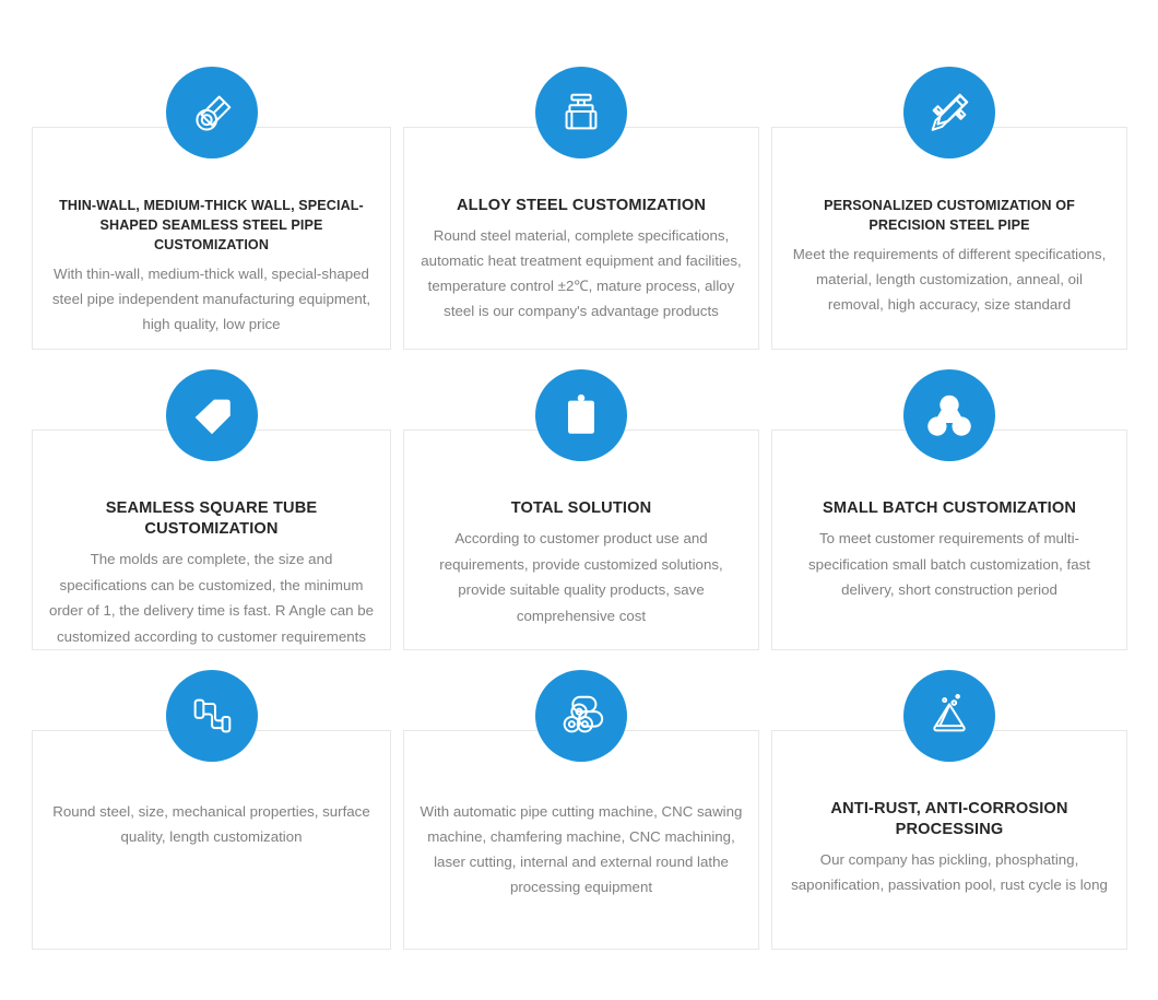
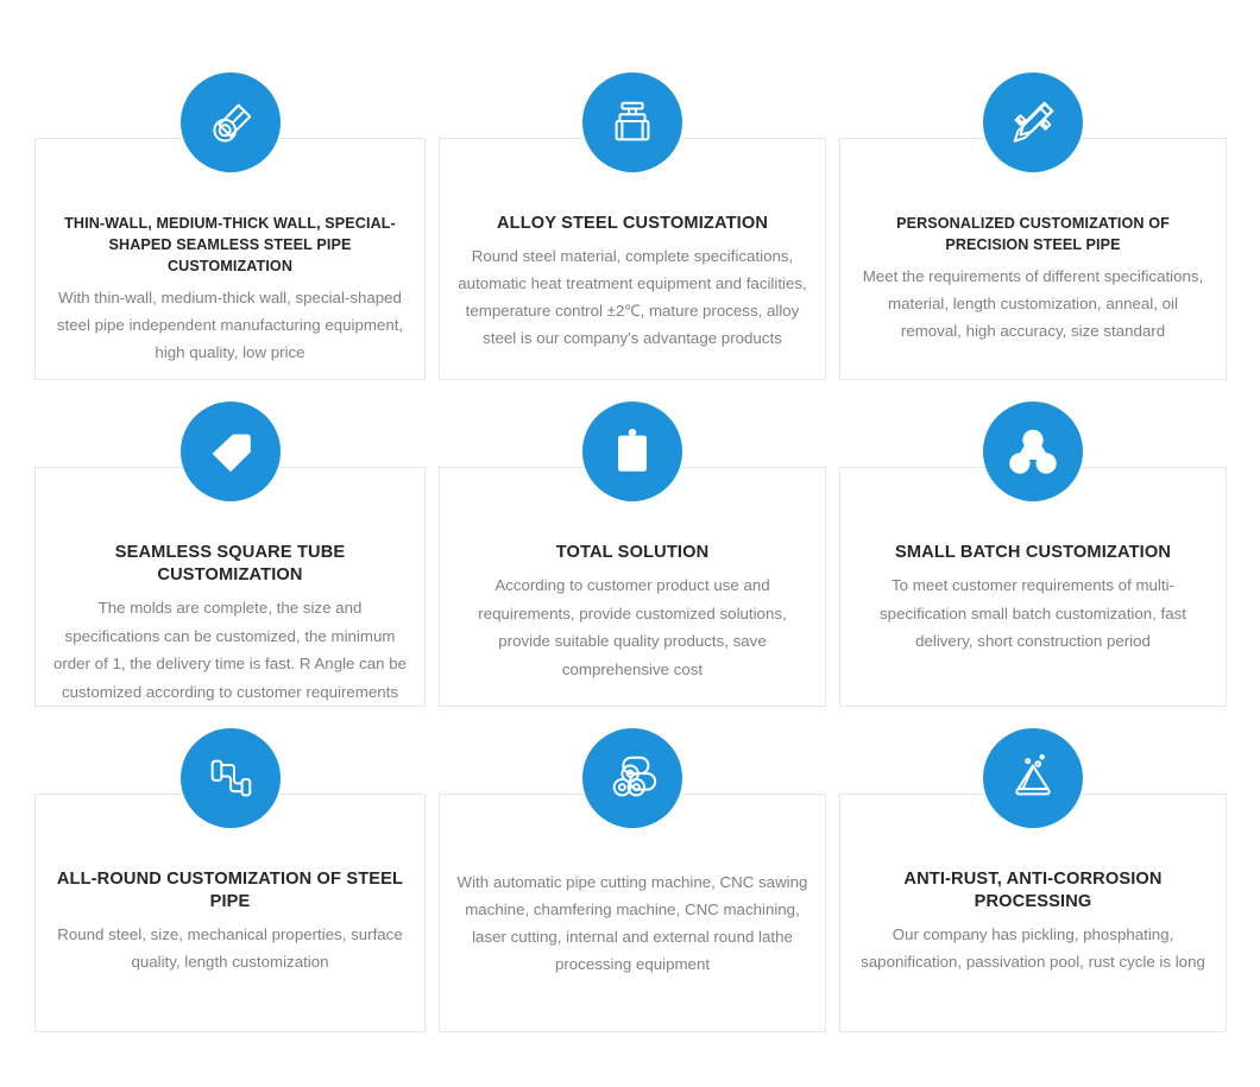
  THIN-WALL, MEDIUM-THICK WALL, SPECIAL-SHAPED SEAMLESS STEEL PIPE CUSTOMIZATION
  With thin-wall, medium-thick wall, special-shaped steel pipe independent manufacturing equipment, high quality, low price
  ALLOY STEEL CUSTOMIZATION
  Round steel material, complete specifications, automatic heat treatment equipment and facilities, temperature control ±2℃, mature process, alloy steel is our company's advantage products
  PERSONALIZED CUSTOMIZATION OF PRECISION STEEL PIPE
  Meet the requirements of different specifications, material, length customization, anneal, oil removal, high accuracy, size standard
  SEAMLESS SQUARE TUBE CUSTOMIZATION
  The molds are complete, the size and specifications can be customized, the minimum order of 1, the delivery time is fast. R Angle can be customized according to customer requirements
  TOTAL SOLUTION
  According to customer product use and requirements, provide customized solutions, provide suitable quality products, save comprehensive cost
  SMALL BATCH CUSTOMIZATION
  To meet customer requirements of multi-specification small batch customization, fast delivery, short construction period
+ ALL-ROUND CUSTOMIZATION OF STEEL PIPE
  Round steel, size, mechanical properties, surface quality, length customization
  With automatic pipe cutting machine, CNC sawing machine, chamfering machine, CNC machining, laser cutting, internal and external round lathe processing equipment
  ANTI-RUST, ANTI-CORROSION PROCESSING
  Our company has pickling, phosphating, saponification, passivation pool, rust cycle is long
